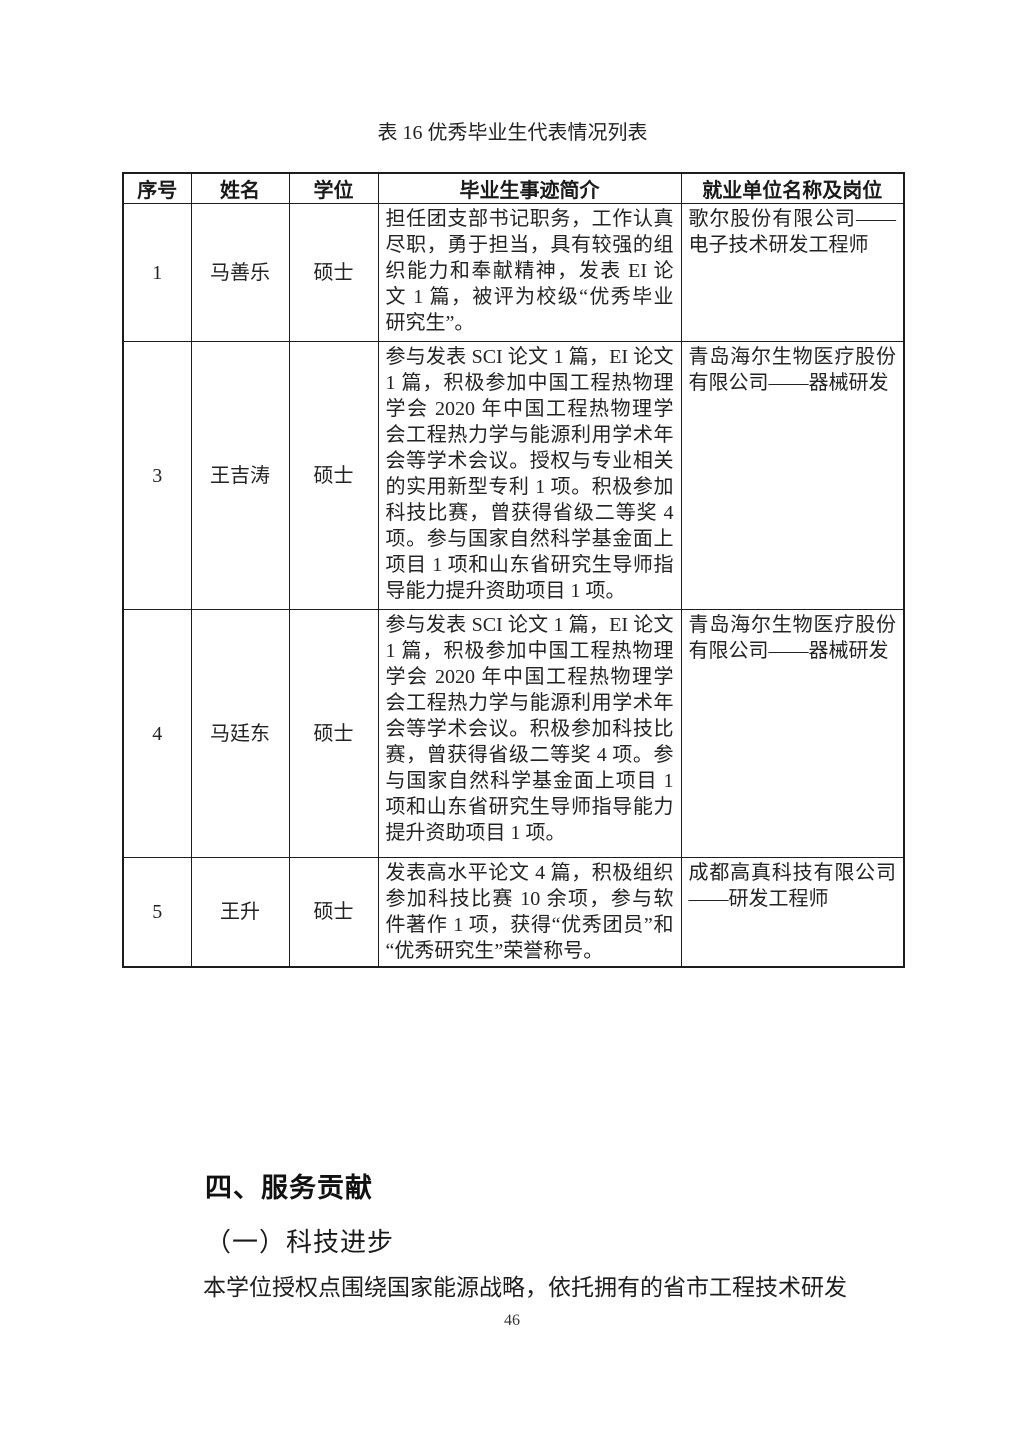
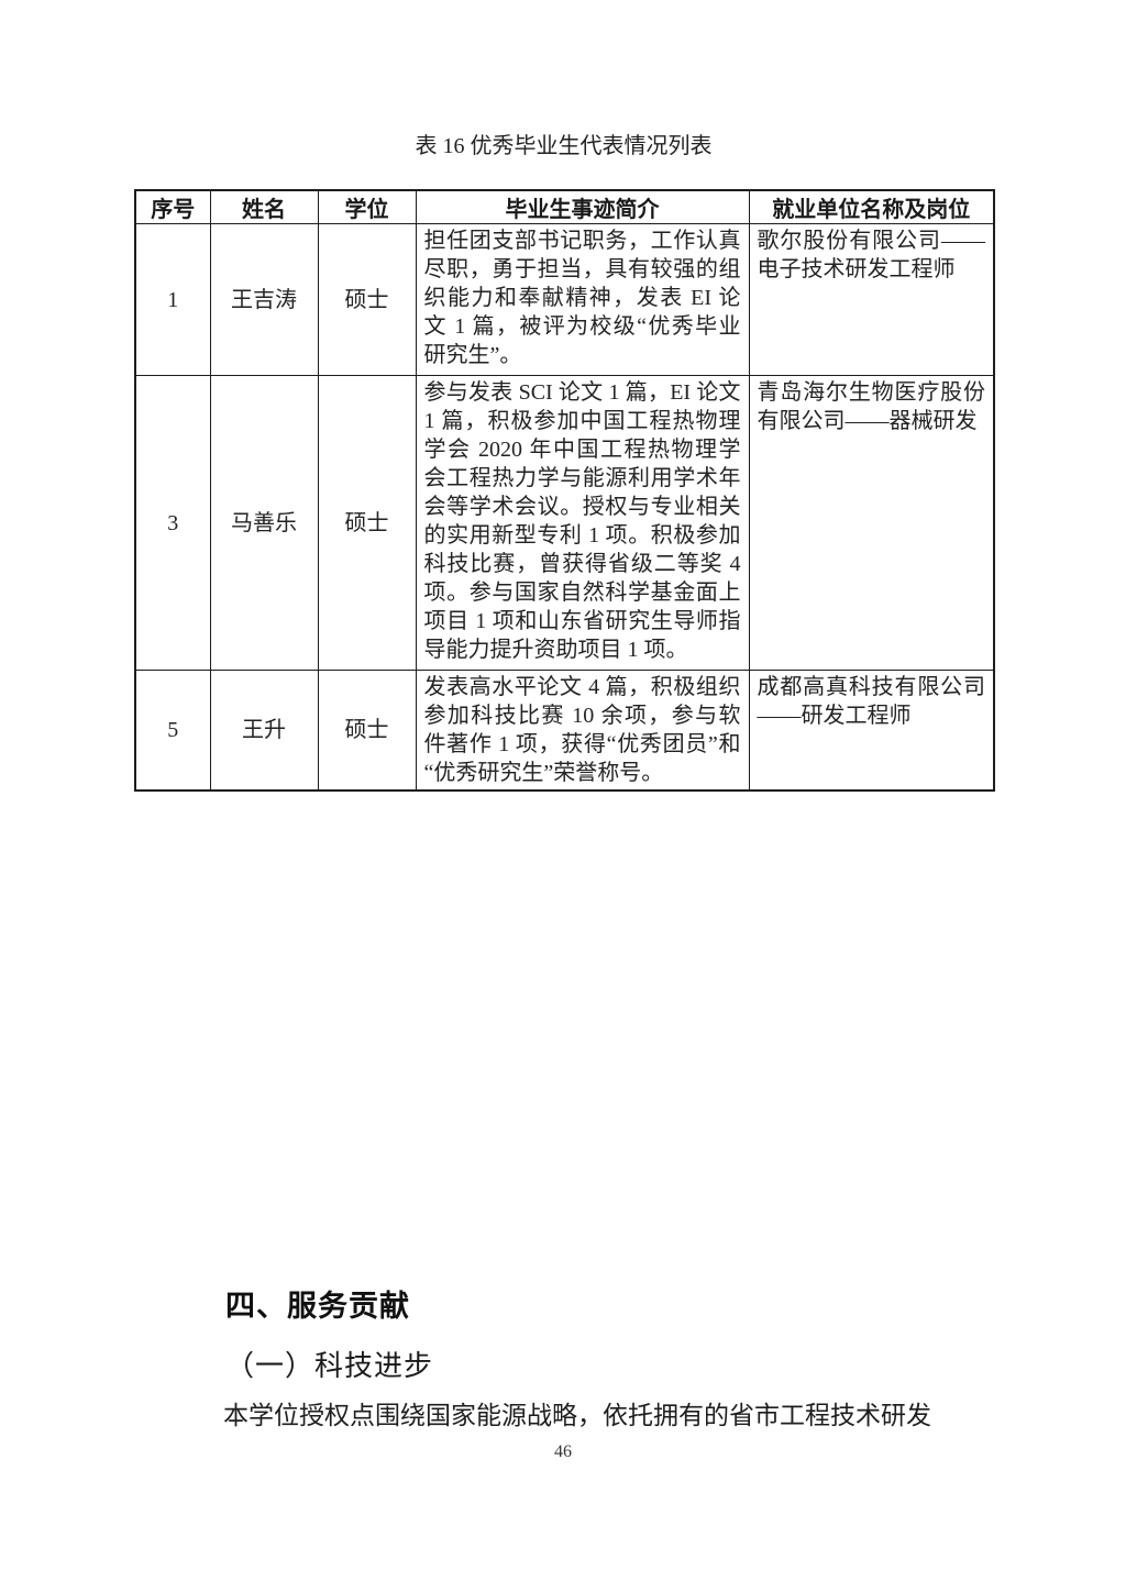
  表 16 优秀毕业生代表情况列表
  序号	姓名	学位	毕业生事迹简介	就业单位名称及岗位
- 1	马善乐	硕士	担任团支部书记职务，工作认真尽职，勇于担当，具有较强的组织能力和奉献精神，发表 EI 论文 1 篇，被评为校级“优秀毕业研究生”。	歌尔股份有限公司——电子技术研发工程师
+ 1	王吉涛	硕士	担任团支部书记职务，工作认真尽职，勇于担当，具有较强的组织能力和奉献精神，发表 EI 论文 1 篇，被评为校级“优秀毕业研究生”。	歌尔股份有限公司——电子技术研发工程师
- 3	王吉涛	硕士	参与发表 SCI 论文 1 篇，EI 论文 1 篇，积极参加中国工程热物理学会 2020 年中国工程热物理学会工程热力学与能源利用学术年会等学术会议。授权与专业相关的实用新型专利 1 项。积极参加科技比赛，曾获得省级二等奖 4 项。参与国家自然科学基金面上项目 1 项和山东省研究生导师指导能力提升资助项目 1 项。	青岛海尔生物医疗股份有限公司——器械研发
+ 3	马善乐	硕士	参与发表 SCI 论文 1 篇，EI 论文 1 篇，积极参加中国工程热物理学会 2020 年中国工程热物理学会工程热力学与能源利用学术年会等学术会议。授权与专业相关的实用新型专利 1 项。积极参加科技比赛，曾获得省级二等奖 4 项。参与国家自然科学基金面上项目 1 项和山东省研究生导师指导能力提升资助项目 1 项。	青岛海尔生物医疗股份有限公司——器械研发
- 4	马廷东	硕士	参与发表 SCI 论文 1 篇，EI 论文 1 篇，积极参加中国工程热物理学会 2020 年中国工程热物理学会工程热力学与能源利用学术年会等学术会议。积极参加科技比赛，曾获得省级二等奖 4 项。参与国家自然科学基金面上项目 1 项和山东省研究生导师指导能力提升资助项目 1 项。	青岛海尔生物医疗股份有限公司——器械研发
  5	王升	硕士	发表高水平论文 4 篇，积极组织参加科技比赛 10 余项，参与软件著作 1 项，获得“优秀团员”和“优秀研究生”荣誉称号。	成都高真科技有限公司——研发工程师
  四、服务贡献
  （一）科技进步
  本学位授权点围绕国家能源战略，依托拥有的省市工程技术研发
  46
